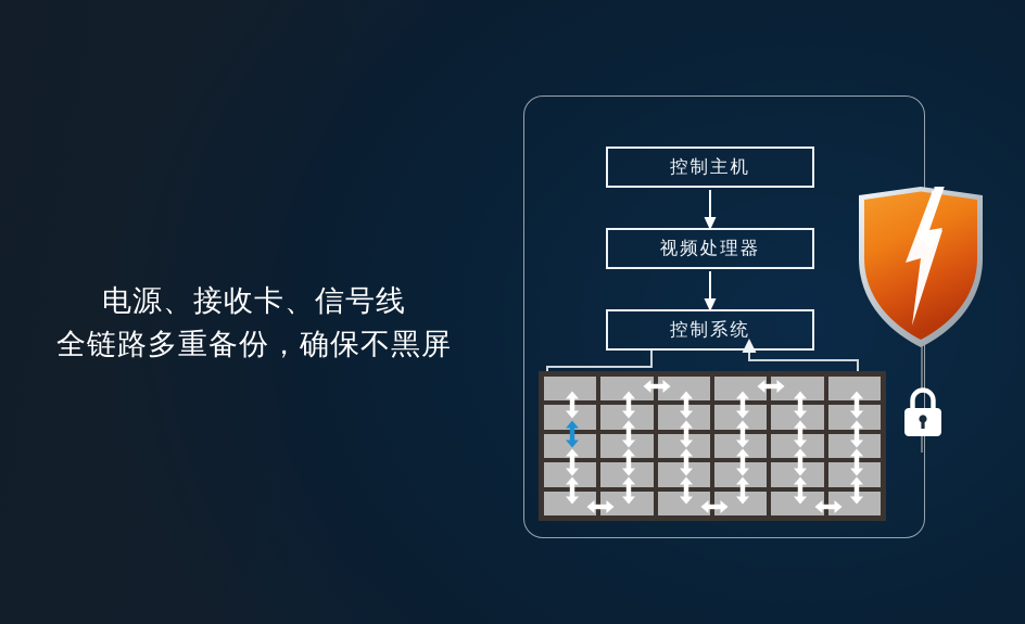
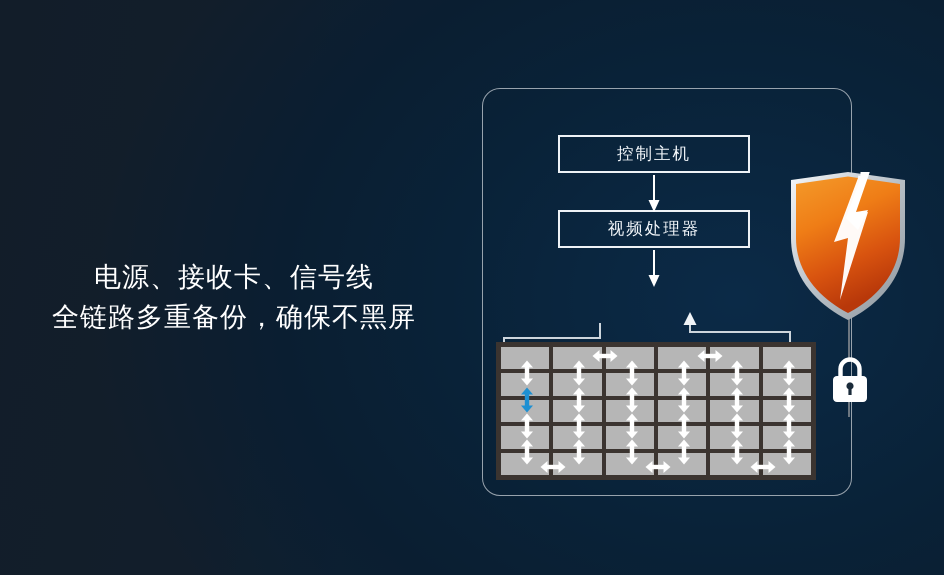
  电源、接收卡、信号线
  全链路多重备份，确保不黑屏
  控制主机
  视频处理器
- 控制系统
